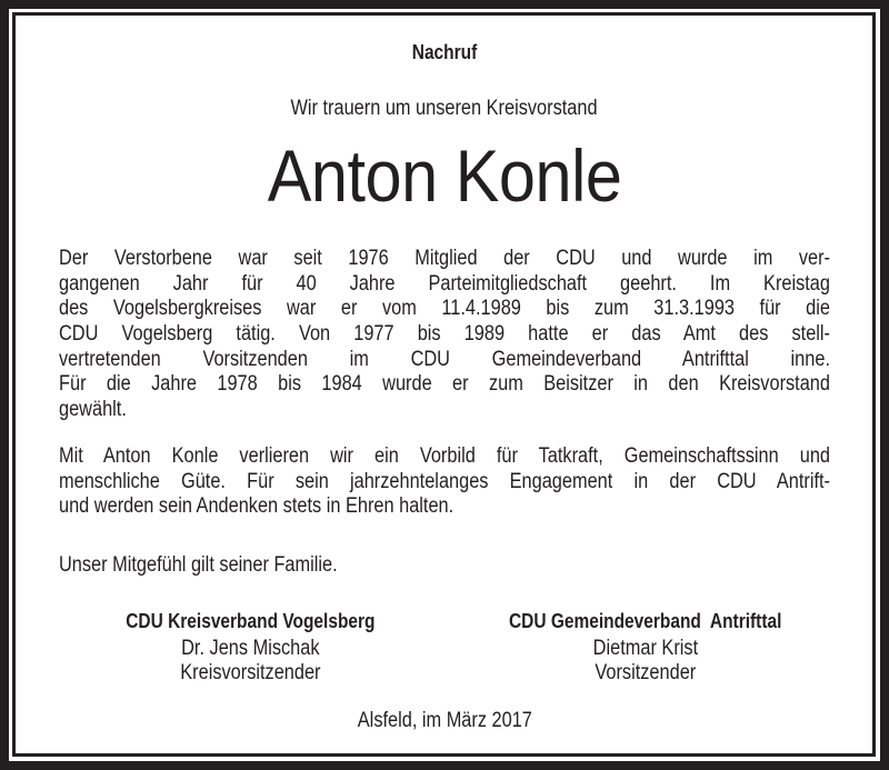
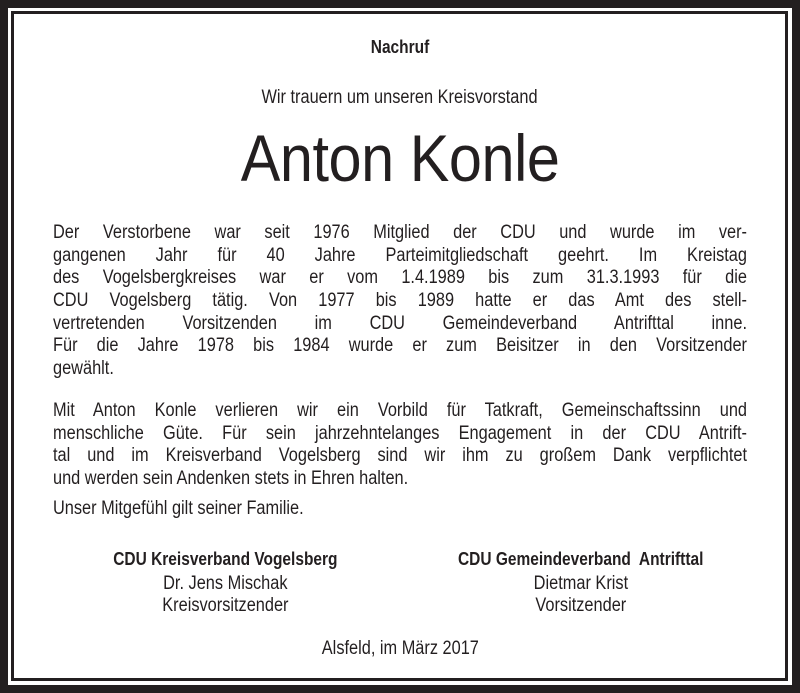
  Nachruf
  Wir trauern um unseren Kreisvorstand
  Anton Konle
  Der Verstorbene war seit 1976 Mitglied der CDU und wurde im ver-
  gangenen Jahr für 40 Jahre Parteimitgliedschaft geehrt. Im Kreistag
- des Vogelsbergkreises war er vom 11.4.1989 bis zum 31.3.1993 für die
+ des Vogelsbergkreises war er vom 1.4.1989 bis zum 31.3.1993 für die
  CDU Vogelsberg tätig. Von 1977 bis 1989 hatte er das Amt des stell-
  vertretenden Vorsitzenden im CDU Gemeindeverband Antrifttal inne.
- Für die Jahre 1978 bis 1984 wurde er zum Beisitzer in den Kreisvorstand
+ Für die Jahre 1978 bis 1984 wurde er zum Beisitzer in den Vorsitzender
  gewählt.
  Mit Anton Konle verlieren wir ein Vorbild für Tatkraft, Gemeinschaftssinn und
  menschliche Güte. Für sein jahrzehntelanges Engagement in der CDU Antrift-
+ tal und im Kreisverband Vogelsberg sind wir ihm zu großem Dank verpflichtet
  und werden sein Andenken stets in Ehren halten.
  Unser Mitgefühl gilt seiner Familie.
  CDU Kreisverband Vogelsberg
  Dr. Jens Mischak
  Kreisvorsitzender
  CDU Gemeindeverband Antrifttal
  Dietmar Krist
  Vorsitzender
  Alsfeld, im März 2017
